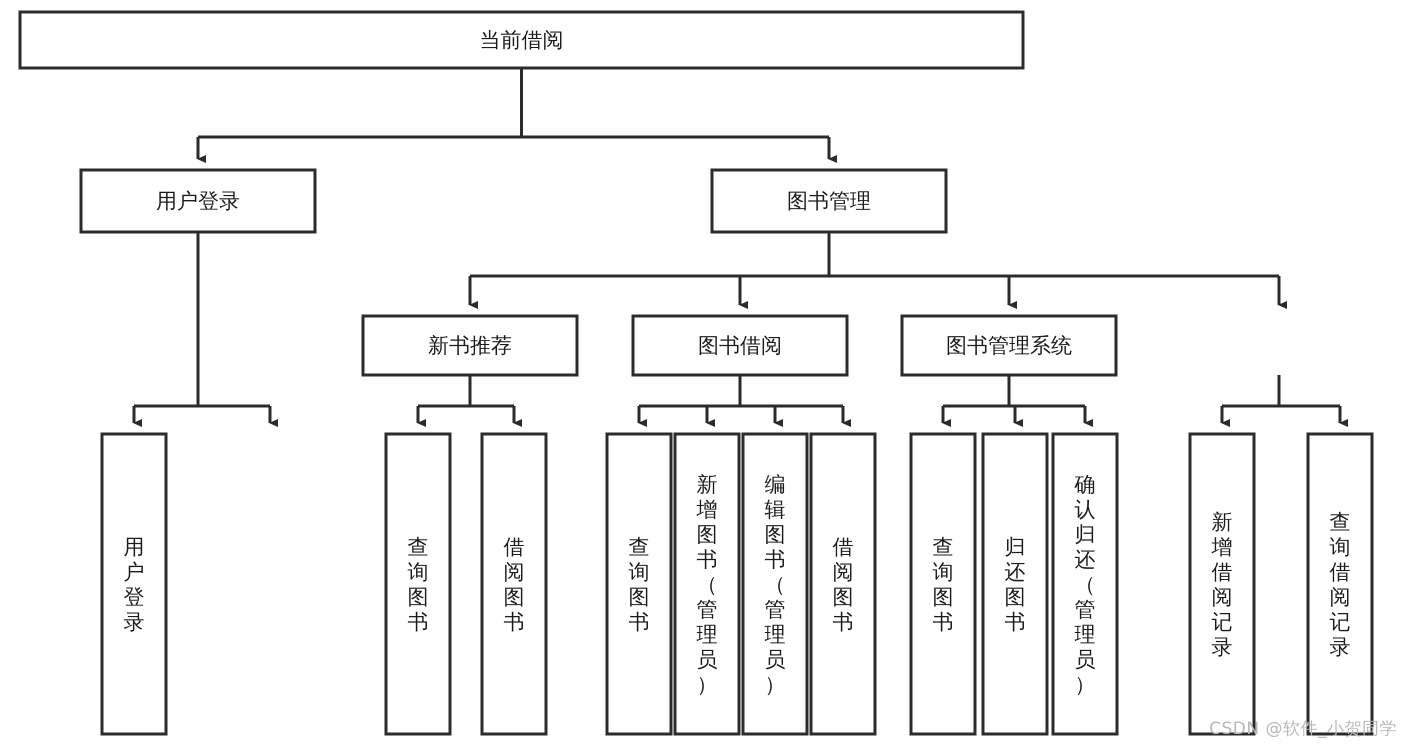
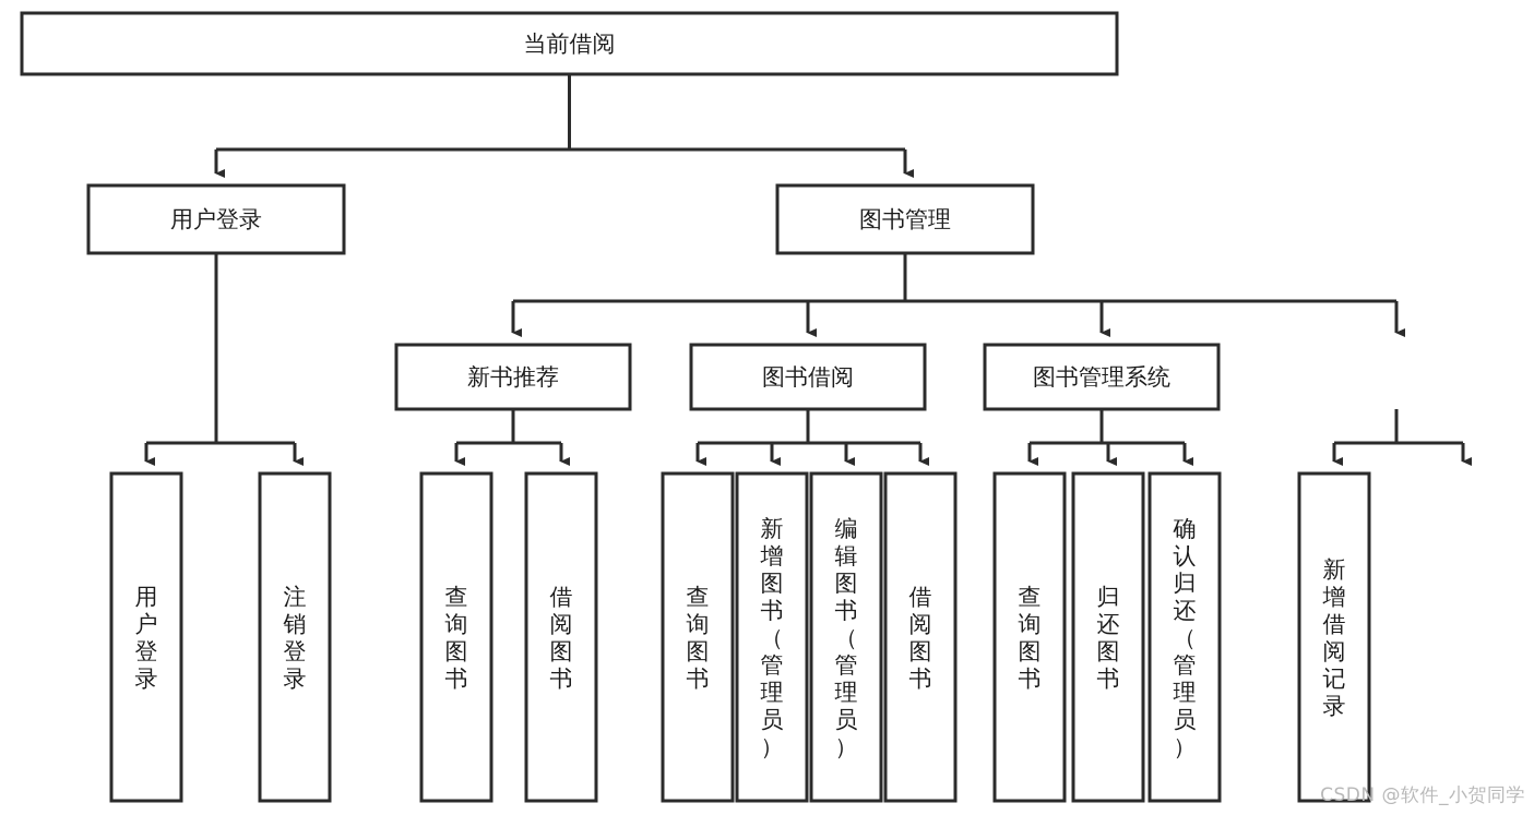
  当前借阅
  用户登录
  图书管理
  新书推荐
  图书借阅
  图书管理系统
  用户登录
+ 注销登录
  查询图书
  借阅图书
  查询图书
  新增图书（管理员）
  编辑图书（管理员）
  借阅图书
  查询图书
  归还图书
  确认归还（管理员）
  新增借阅记录
- 查询借阅记录
  CSDN @软件_小贺同学
